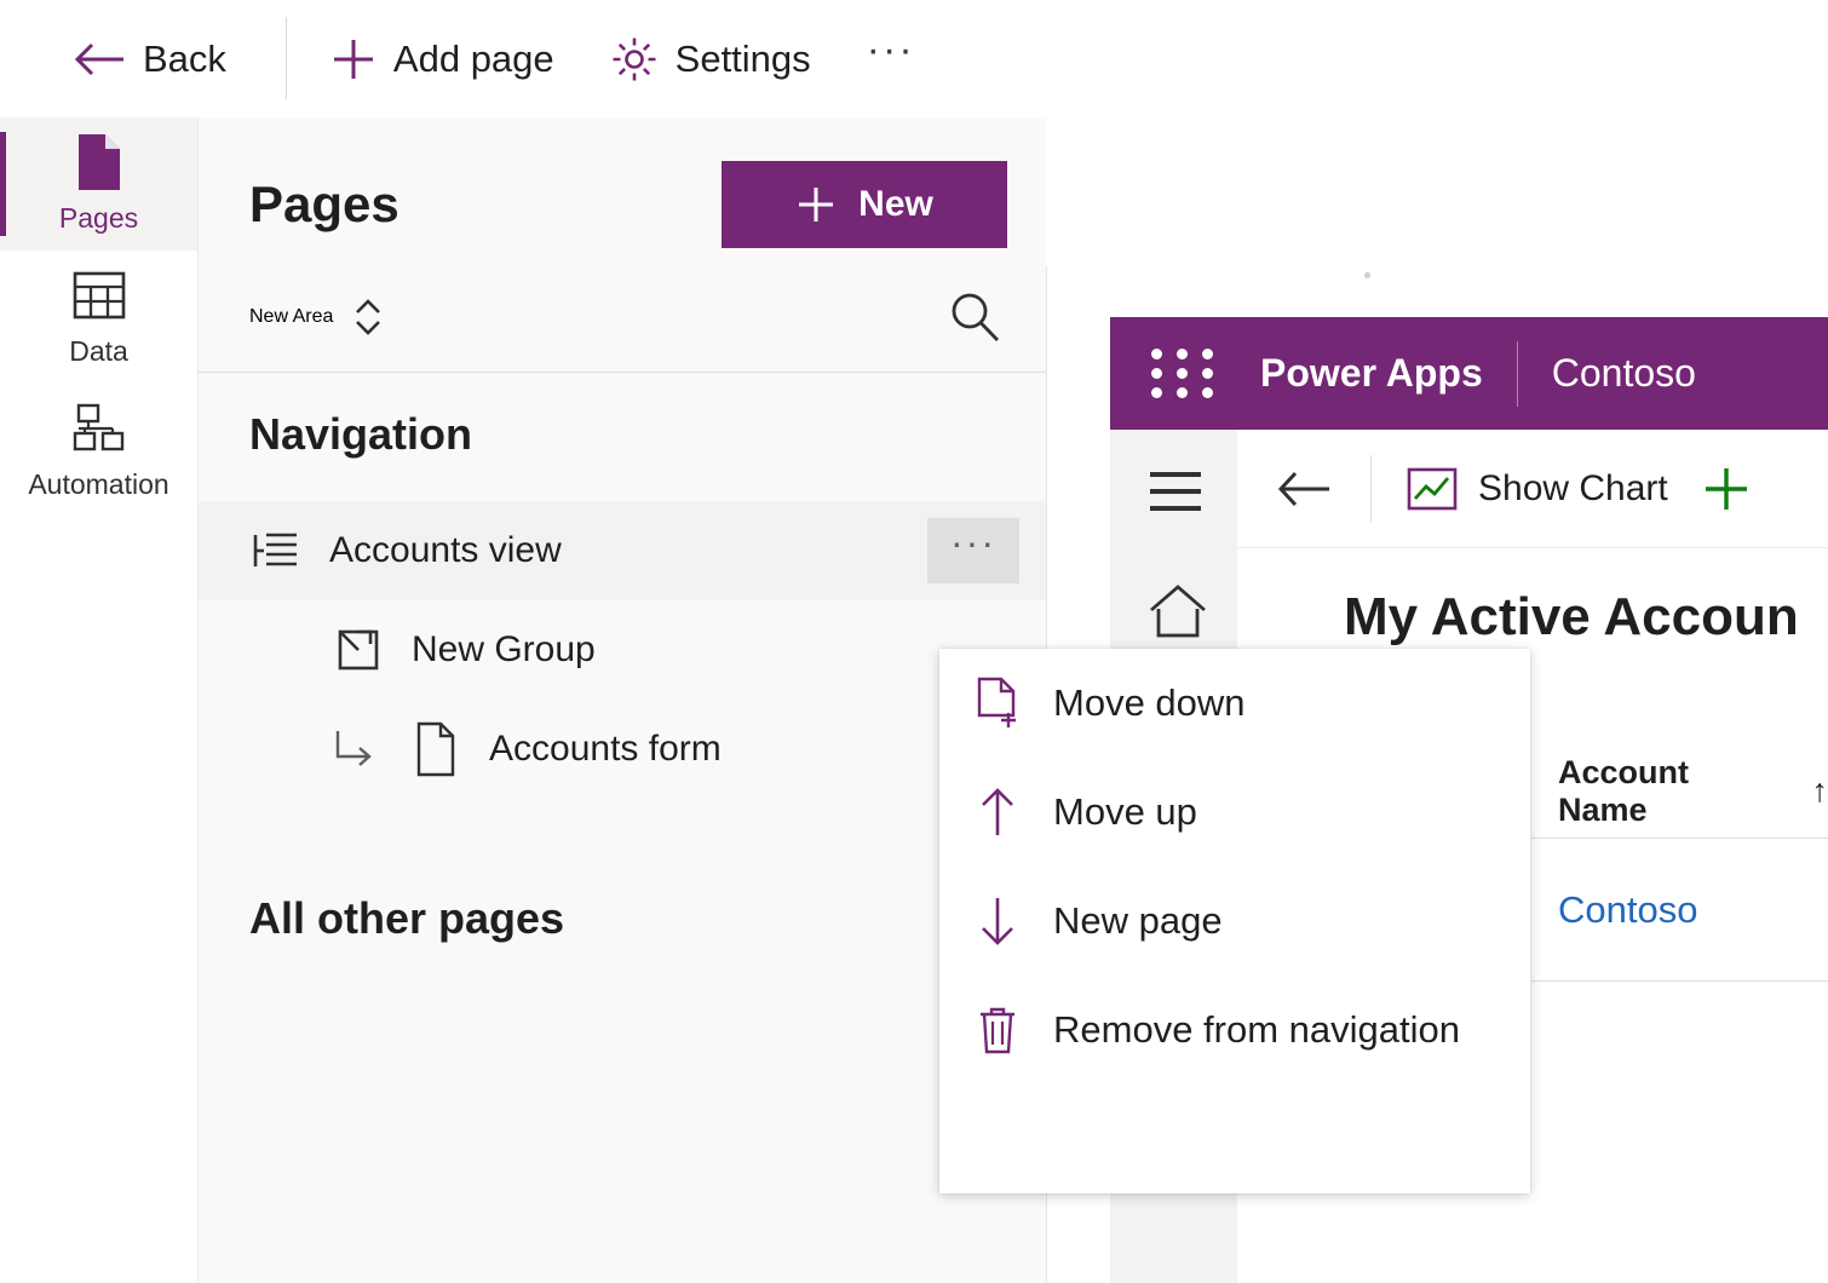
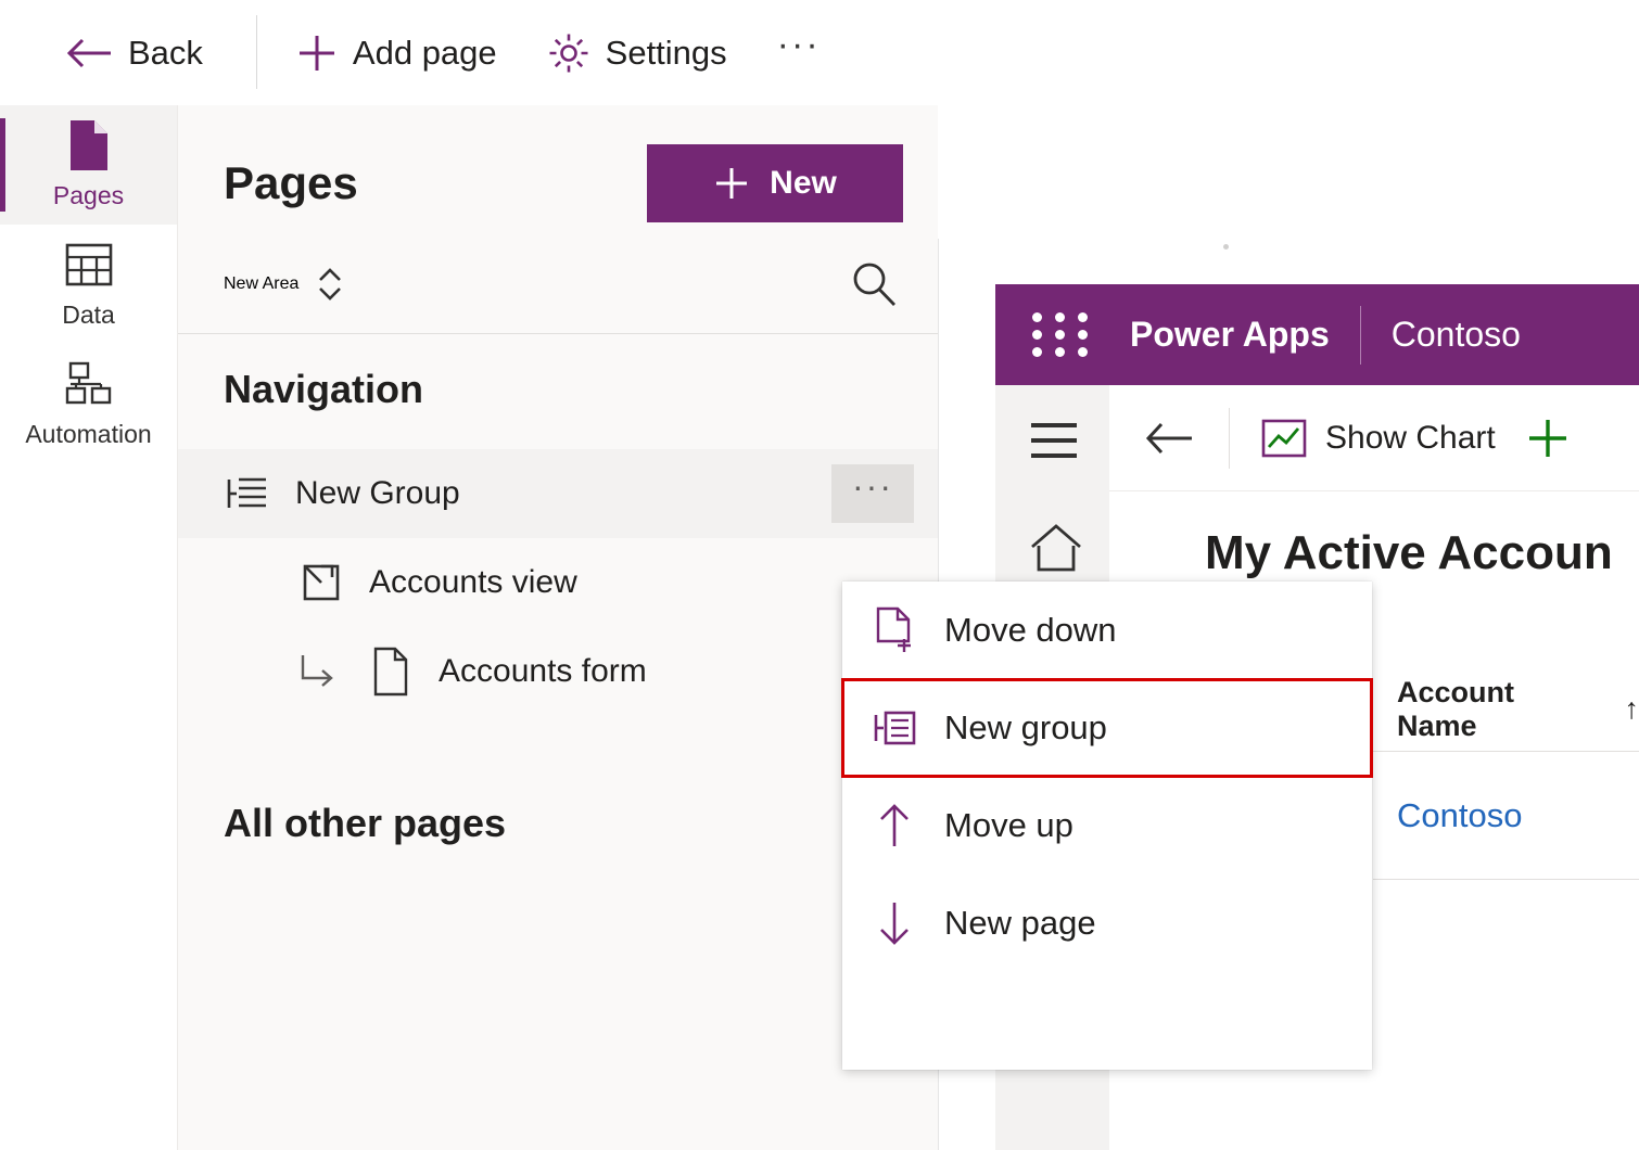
  Back
  Add page
  Settings
  ···
  Pages
  Data
  Automation
  Pages
  New
  New Area
  Navigation
- Accounts view
+ New Group
  ···
- New Group
+ Accounts view
  Accounts form
  All other pages
  Power Apps
  Contoso
  Show Chart
  My Active Accoun
  Account Name
  ↑
  Contoso
  Move down
+ New group
  Move up
  New page
- Remove from navigation
